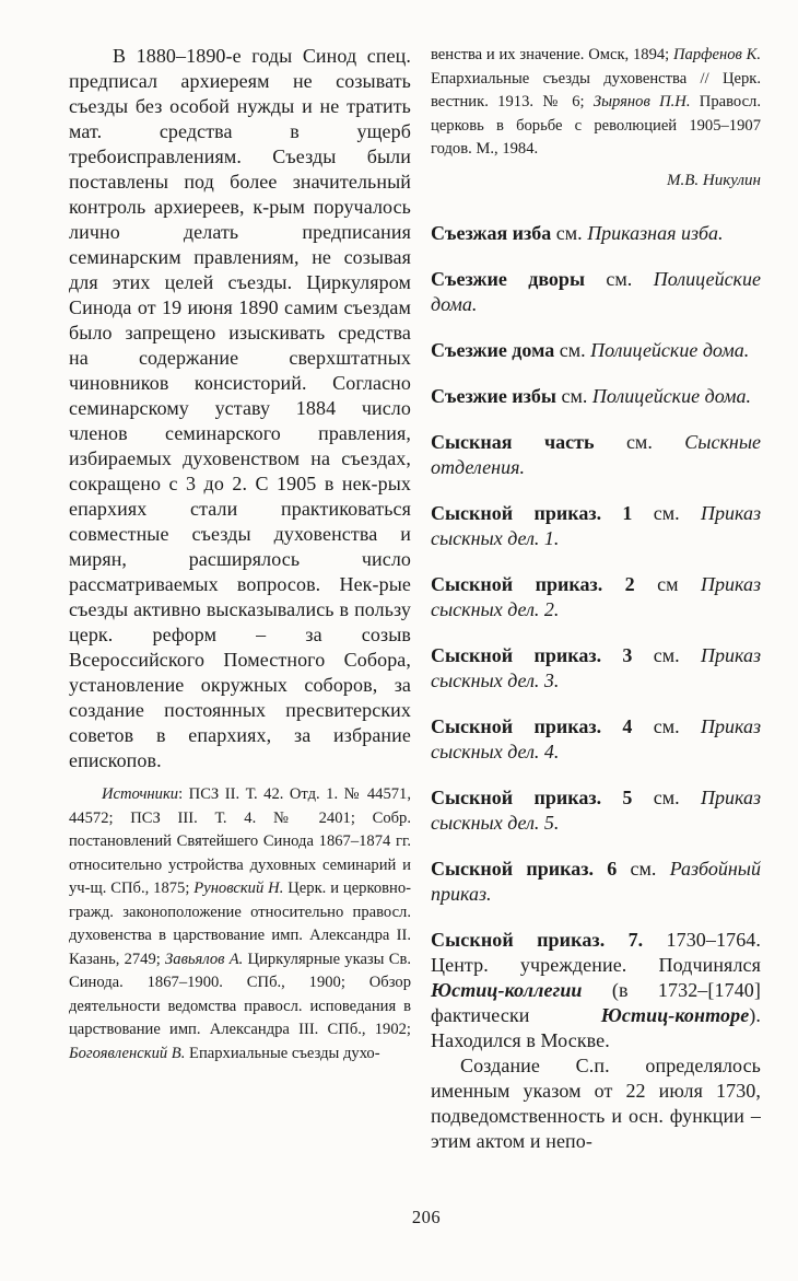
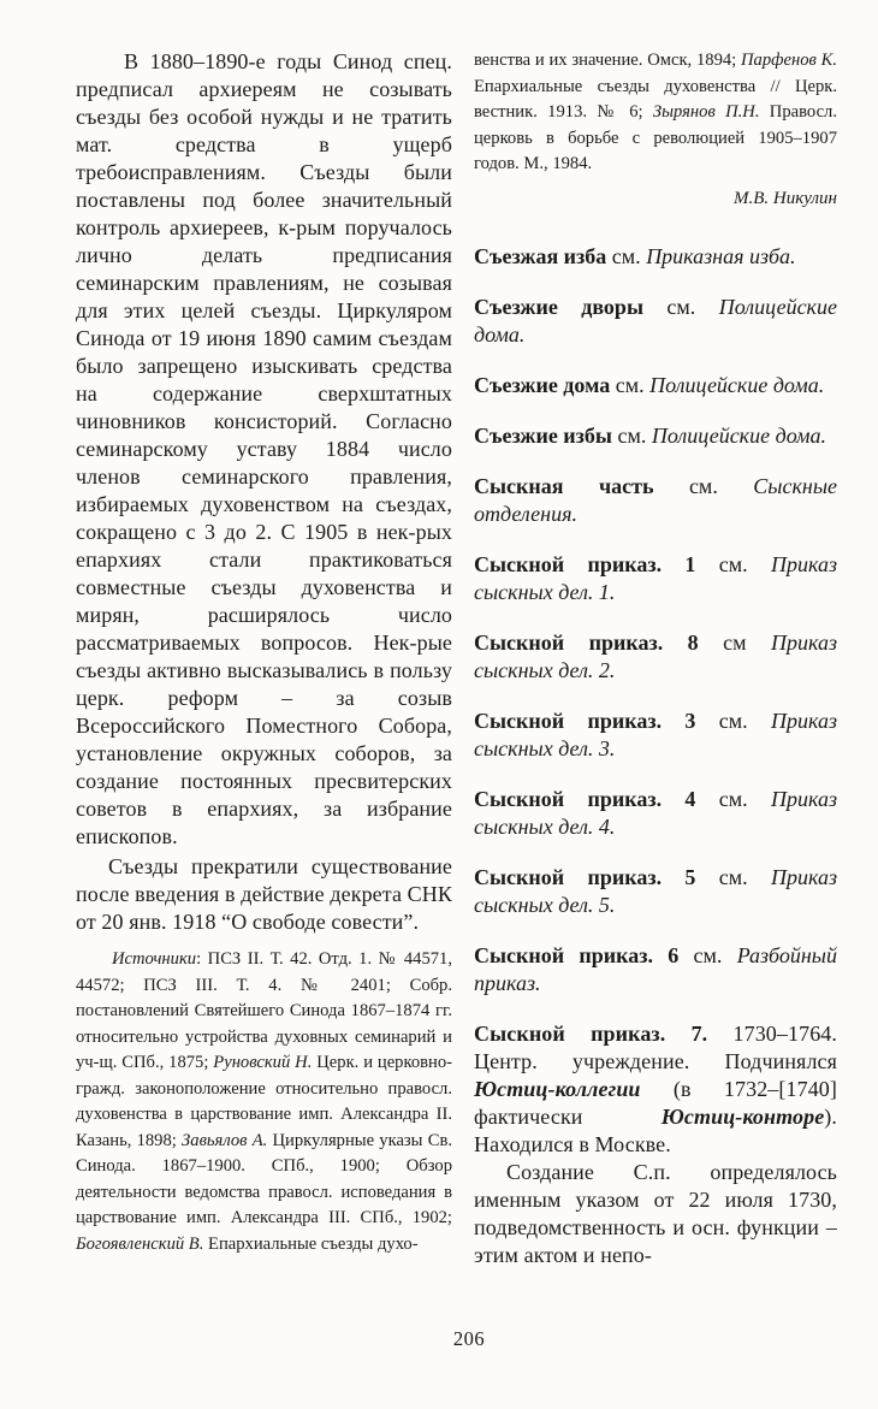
  В 1880–1890-е годы Синод спец. предписал архиереям не созывать съезды без особой нужды и не тратить мат. средства в ущерб требоисправлениям. Съезды были поставлены под более значительный контроль архиереев, к-рым поручалось лично делать предписания семинарским правлениям, не созывая для этих целей съезды. Циркуляром Синода от 19 июня 1890 самим съездам было запрещено изыскивать средства на содержание сверхштатных чиновников консисторий. Согласно семинарскому уставу 1884 число членов семинарского правления, избираемых духовенством на съездах, сокращено с 3 до 2. С 1905 в нек-рых епархиях стали практиковаться совместные съезды духовенства и мирян, расширялось число рассматриваемых вопросов. Нек-рые съезды активно высказывались в пользу церк. реформ – за созыв Всероссийского Поместного Собора, установление окружных соборов, за создание постоянных пресвитерских советов в епархиях, за избрание епископов.
+ Съезды прекратили существование после введения в действие декрета СНК от 20 янв. 1918 “О свободе совести”.
- Источники: ПСЗ II. Т. 42. Отд. 1. № 44571, 44572; ПСЗ III. Т. 4. № 2401; Собр. постановлений Святейшего Синода 1867–1874 гг. относительно устройства духовных семинарий и уч-щ. СПб., 1875; Руновский Н. Церк. и церковно-гражд. законоположение относительно правосл. духовенства в царствование имп. Александра II. Казань, 2749; Завьялов А. Циркулярные указы Св. Синода. 1867–1900. СПб., 1900; Обзор деятельности ведомства правосл. исповедания в царствование имп. Александра III. СПб., 1902; Богоявленский В. Епархиальные съезды духо-
+ Источники: ПСЗ II. Т. 42. Отд. 1. № 44571, 44572; ПСЗ III. Т. 4. № 2401; Собр. постановлений Святейшего Синода 1867–1874 гг. относительно устройства духовных семинарий и уч-щ. СПб., 1875; Руновский Н. Церк. и церковно-гражд. законоположение относительно правосл. духовенства в царствование имп. Александра II. Казань, 1898; Завьялов А. Циркулярные указы Св. Синода. 1867–1900. СПб., 1900; Обзор деятельности ведомства правосл. исповедания в царствование имп. Александра III. СПб., 1902; Богоявленский В. Епархиальные съезды духо-
  венства и их значение. Омск, 1894; Парфенов К. Епархиальные съезды духовенства // Церк. вестник. 1913. № 6; Зырянов П.Н. Правосл. церковь в борьбе с революцией 1905–1907 годов. М., 1984.
  М.В. Никулин
  Съезжая изба см. Приказная изба.
  Съезжие дворы см. Полицейские дома.
  Съезжие дома см. Полицейские дома.
  Съезжие избы см. Полицейские дома.
  Сыскная часть см. Сыскные отделения.
  Сыскной приказ. 1 см. Приказ сыскных дел. 1.
- Сыскной приказ. 2 см Приказ сыскных дел. 2.
+ Сыскной приказ. 8 см Приказ сыскных дел. 2.
  Сыскной приказ. 3 см. Приказ сыскных дел. 3.
  Сыскной приказ. 4 см. Приказ сыскных дел. 4.
  Сыскной приказ. 5 см. Приказ сыскных дел. 5.
  Сыскной приказ. 6 см. Разбойный приказ.
  Сыскной приказ. 7. 1730–1764. Центр. учреждение. Подчинялся Юстиц-коллегии (в 1732–[1740] фактически Юстиц-конторе). Находился в Москве.
  Создание С.п. определялось именным указом от 22 июля 1730, подведомственность и осн. функции – этим актом и непо-
  206
